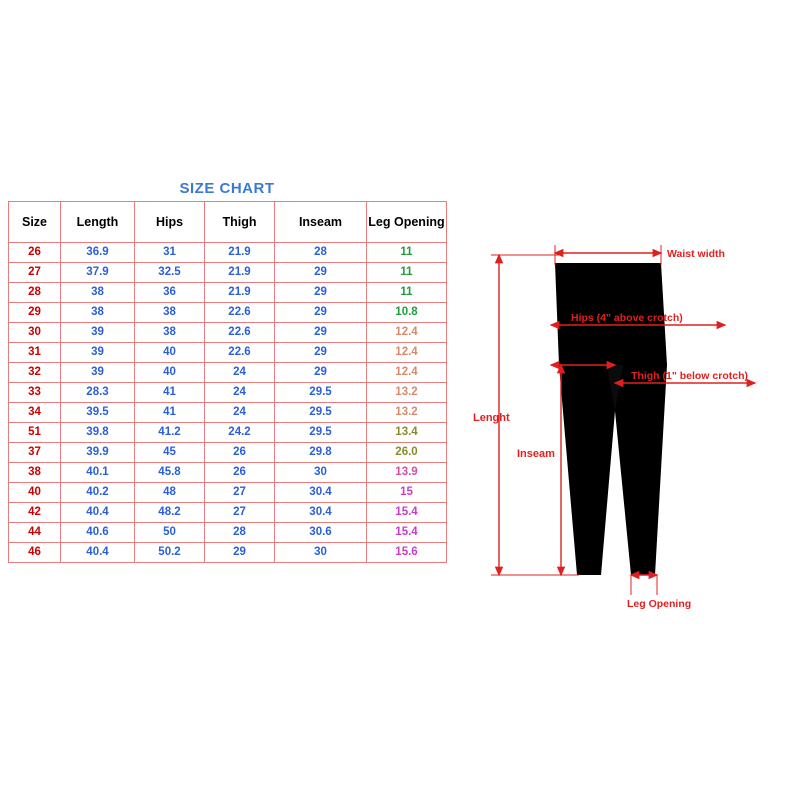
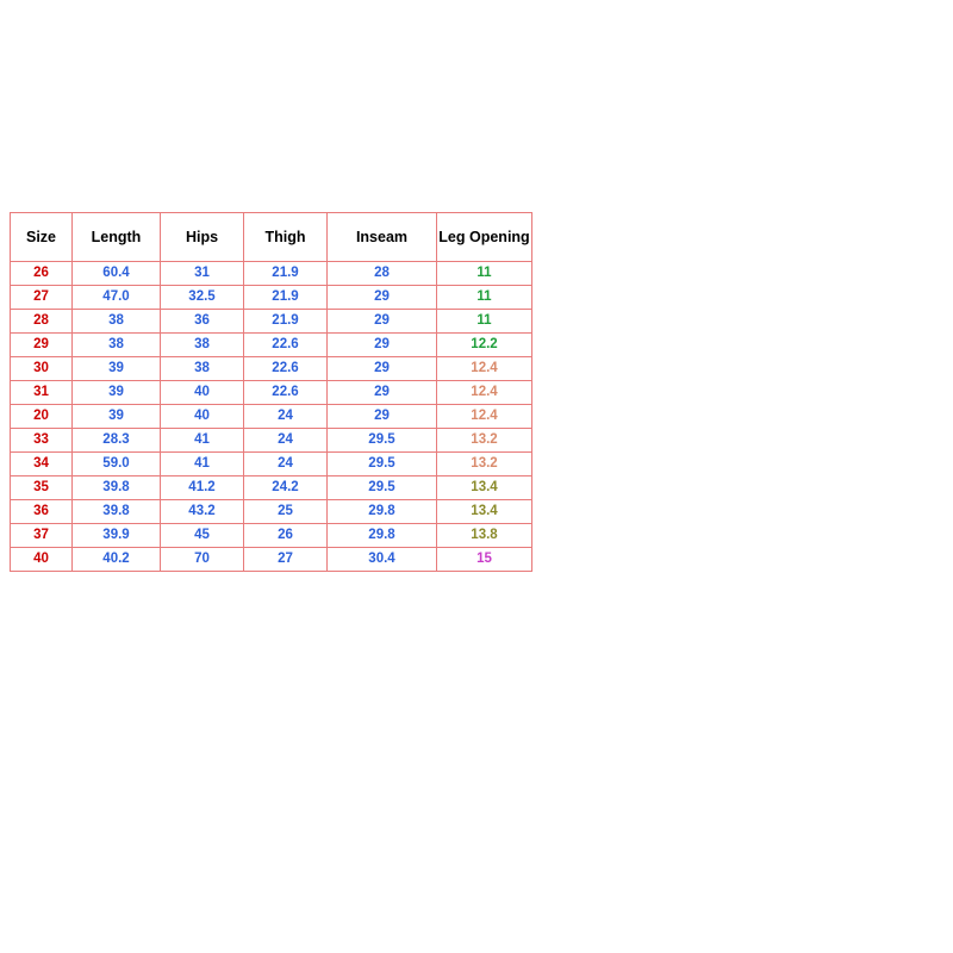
- SIZE CHART
  Size	Length	Hips	Thigh	Inseam	Leg Opening
- 26	36.9	31	21.9	28	11
+ 26	60.4	31	21.9	28	11
- 27	37.9	32.5	21.9	29	11
+ 27	47.0	32.5	21.9	29	11
  28	38	36	21.9	29	11
- 29	38	38	22.6	29	10.8
+ 29	38	38	22.6	29	12.2
  30	39	38	22.6	29	12.4
  31	39	40	22.6	29	12.4
- 32	39	40	24	29	12.4
+ 20	39	40	24	29	12.4
  33	28.3	41	24	29.5	13.2
- 34	39.5	41	24	29.5	13.2
+ 34	59.0	41	24	29.5	13.2
- 51	39.8	41.2	24.2	29.5	13.4
+ 35	39.8	41.2	24.2	29.5	13.4
+ 36	39.8	43.2	25	29.8	13.4
- 37	39.9	45	26	29.8	26.0
+ 37	39.9	45	26	29.8	13.8
- 38	40.1	45.8	26	30	13.9
- 40	40.2	48	27	30.4	15
+ 40	40.2	70	27	30.4	15
- 42	40.4	48.2	27	30.4	15.4
- 44	40.6	50	28	30.6	15.4
- 46	40.4	50.2	29	30	15.6
- Waist width
- Hips (4" above crotch)
- Thigh (1" below crotch)
- Lenght
- Inseam
- Leg Opening
